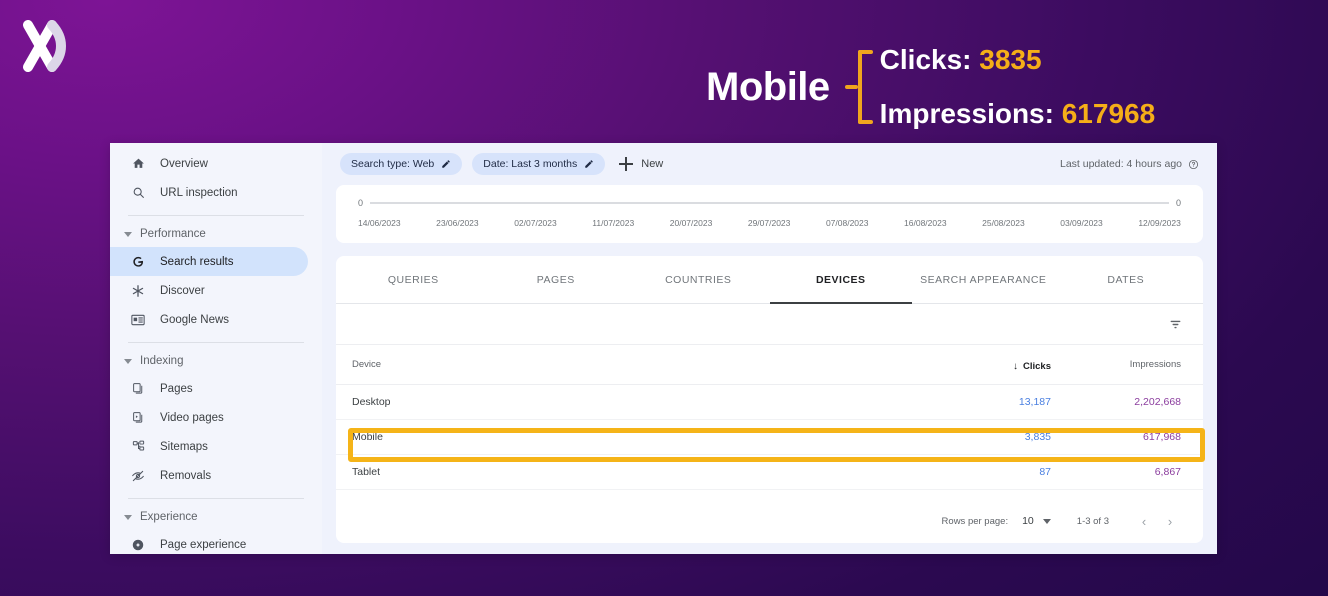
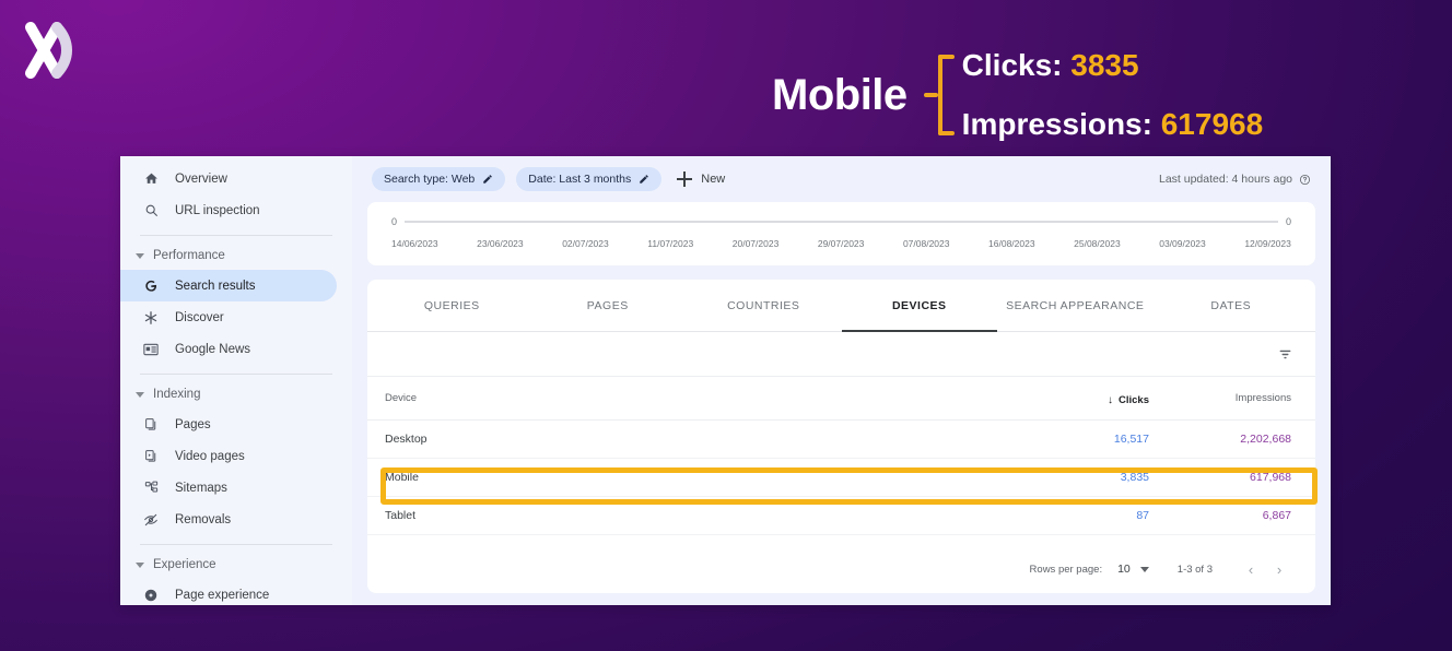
  Mobile
  Clicks: 3835
  Impressions: 617968
  Overview
  URL inspection
  Performance
  Search results
  Discover
  Google News
  Indexing
  Pages
  Video pages
  Sitemaps
  Removals
  Experience
  Page experience
  Search type: Web
  Date: Last 3 months
  New
  Last updated: 4 hours ago
  0
  0
  14/06/2023
  23/06/2023
  02/07/2023
  11/07/2023
  20/07/2023
  29/07/2023
  07/08/2023
  16/08/2023
  25/08/2023
  03/09/2023
  12/09/2023
  QUERIES
  PAGES
  COUNTRIES
  DEVICES
  SEARCH APPEARANCE
  DATES
  Device
  ↓ Clicks
  Impressions
  Desktop
- 13,187
+ 16,517
  2,202,668
  Mobile
  3,835
  617,968
  Tablet
  87
  6,867
  Rows per page:
  10
  1-3 of 3
  ‹
  ›
